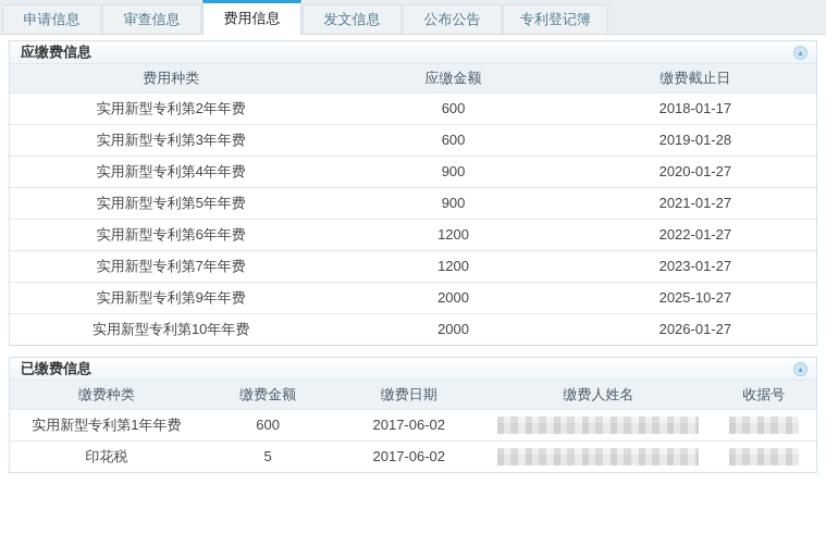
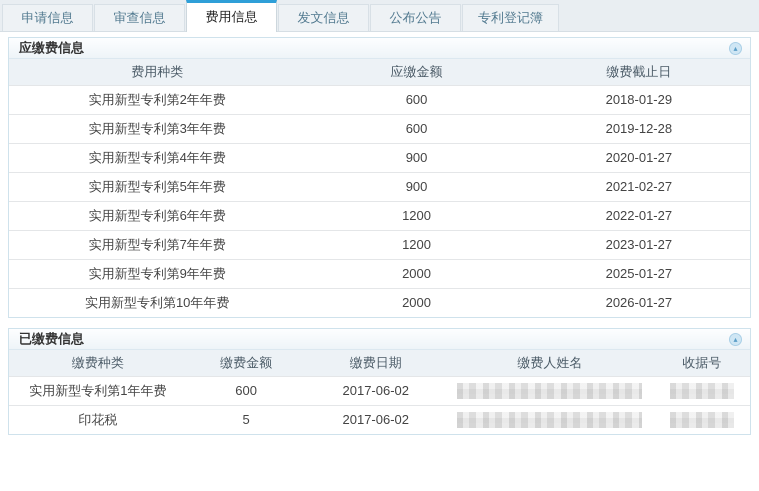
  申请信息
  审查信息
  费用信息
  发文信息
  公布公告
  专利登记簿
  应缴费信息
  ▴
  费用种类	应缴金额	缴费截止日
- 实用新型专利第2年年费	600	2018-01-17
+ 实用新型专利第2年年费	600	2018-01-29
- 实用新型专利第3年年费	600	2019-01-28
+ 实用新型专利第3年年费	600	2019-12-28
  实用新型专利第4年年费	900	2020-01-27
- 实用新型专利第5年年费	900	2021-01-27
+ 实用新型专利第5年年费	900	2021-02-27
  实用新型专利第6年年费	1200	2022-01-27
  实用新型专利第7年年费	1200	2023-01-27
- 实用新型专利第9年年费	2000	2025-10-27
+ 实用新型专利第9年年费	2000	2025-01-27
  实用新型专利第10年年费	2000	2026-01-27
  已缴费信息
  ▴
  缴费种类	缴费金额	缴费日期	缴费人姓名	收据号
  实用新型专利第1年年费	600	2017-06-02
  印花税	5	2017-06-02
